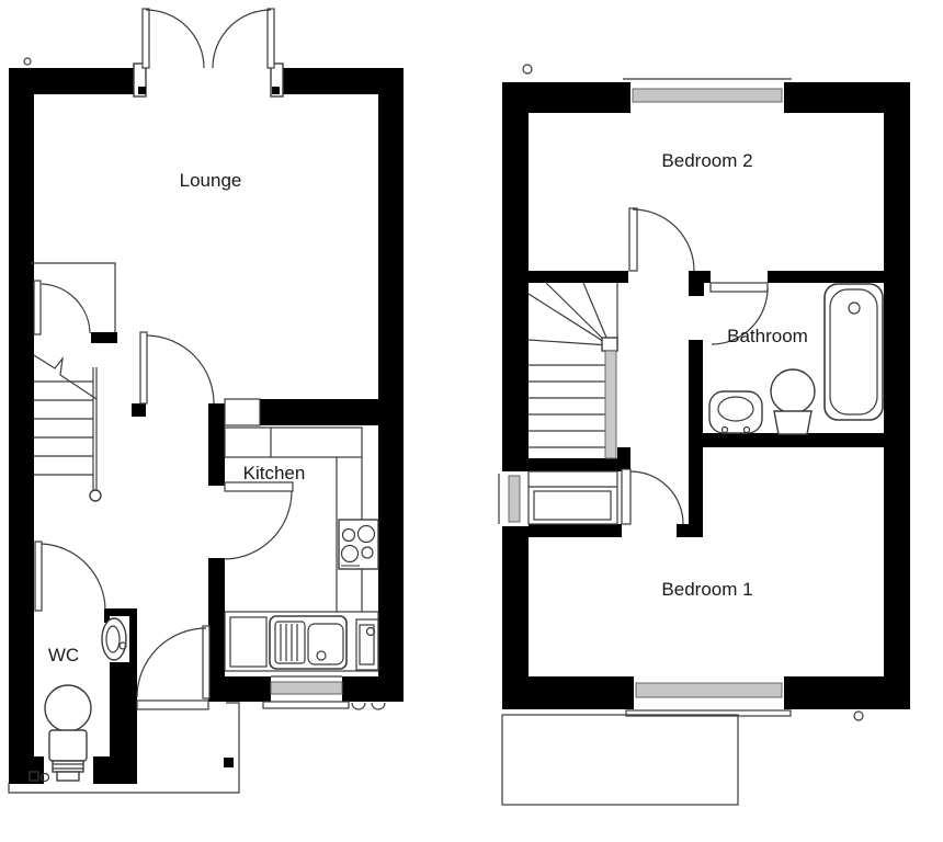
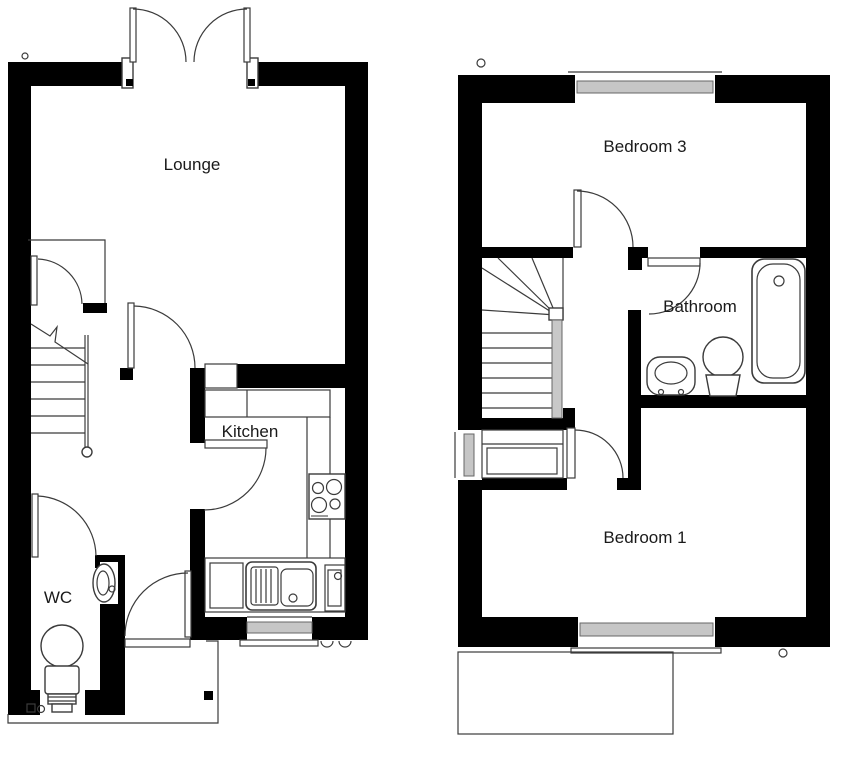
  Lounge
  Kitchen
  WC
- Bedroom 2
+ Bedroom 3
  Bathroom
  Bedroom 1
